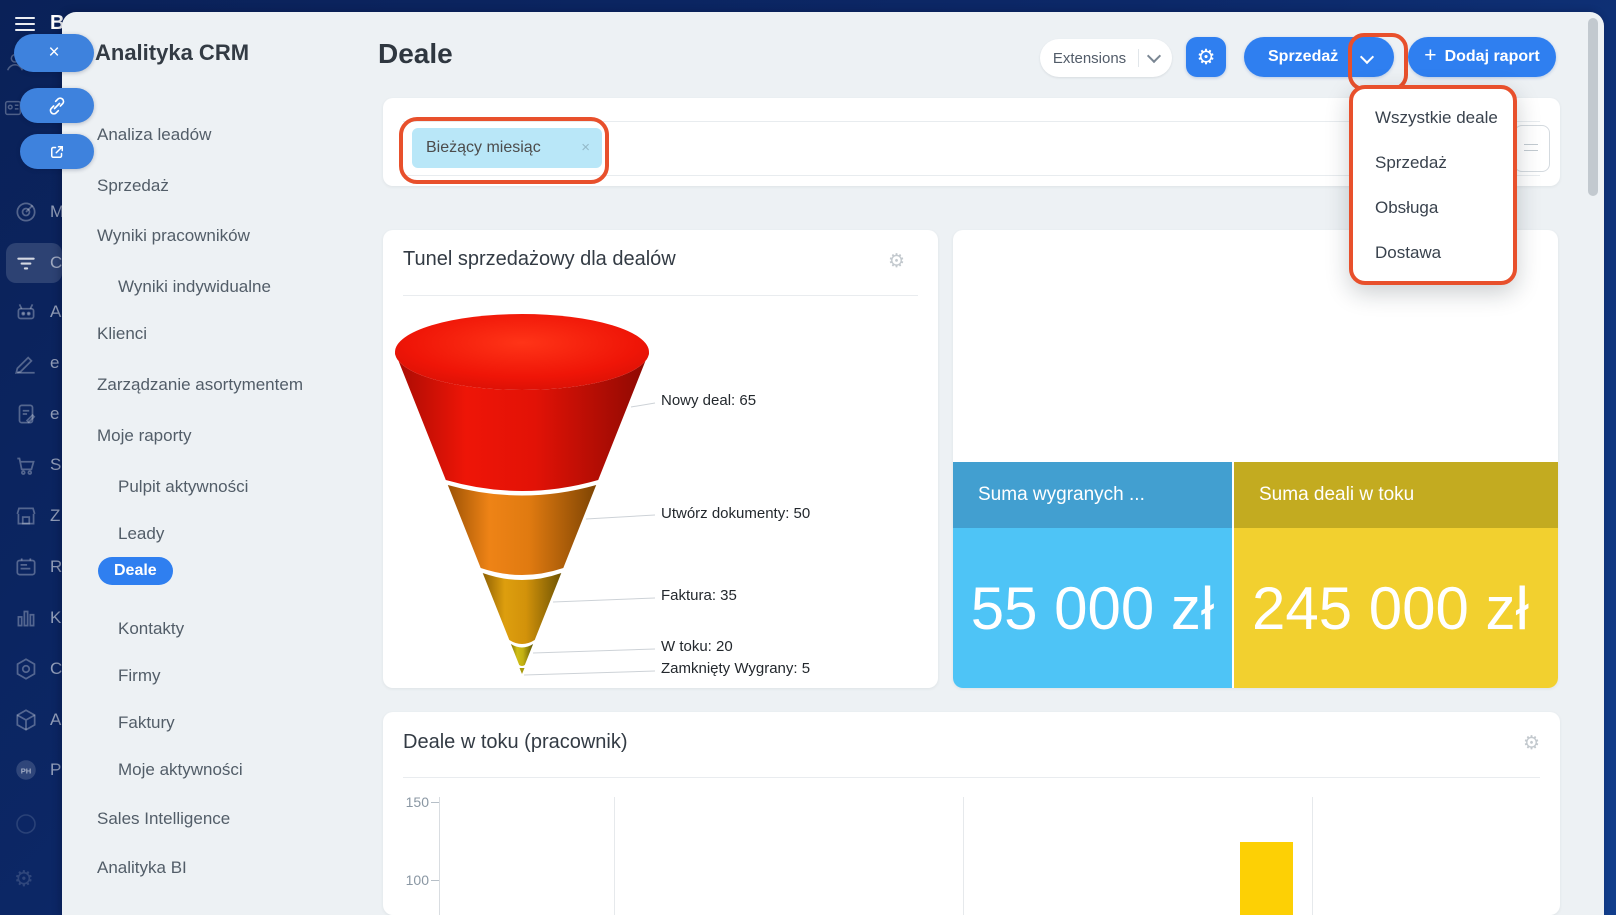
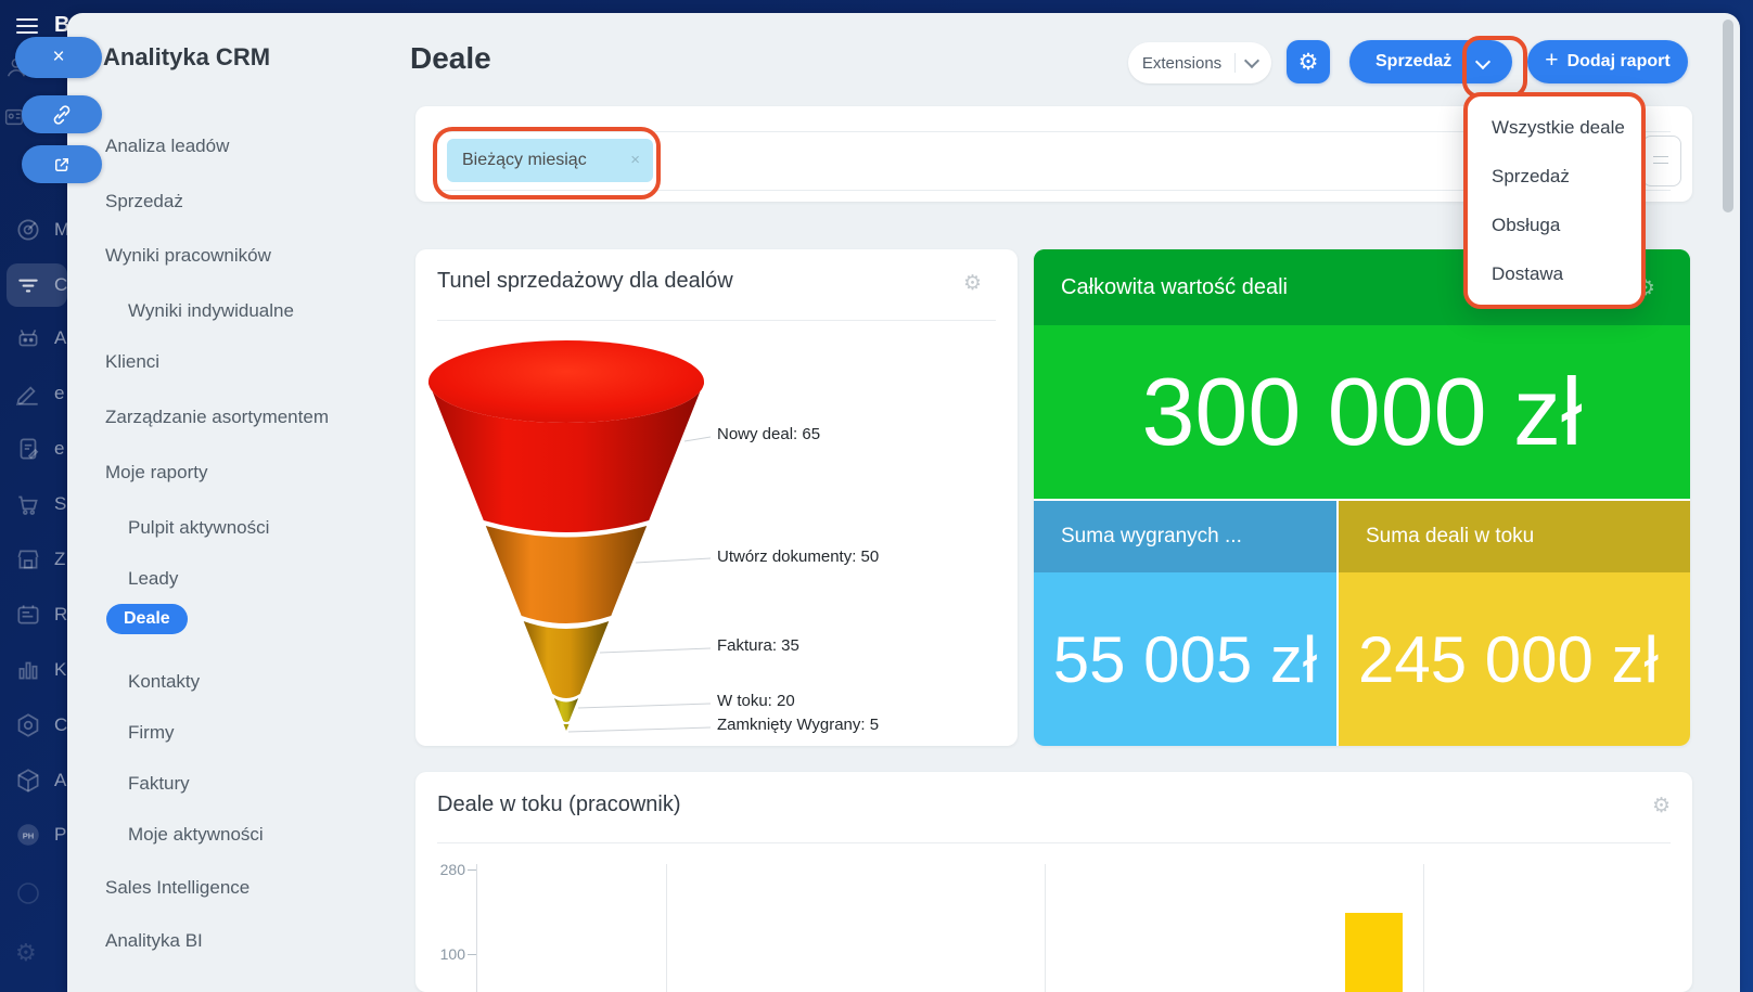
  B
  ×
  M
  C
  A
  e
  e
  S
  Z
  R
  K
  C
  A
  PH
  P
  ⚙
  Analityka CRM
  Analiza leadów
  Sprzedaż
  Wyniki pracowników
  Wyniki indywidualne
  Klienci
  Zarządzanie asortymentem
  Moje raporty
  Pulpit aktywności
  Leady
  Deale
  Kontakty
  Firmy
  Faktury
  Moje aktywności
  Sales Intelligence
  Analityka BI
  Deale
  Extensions
  ⚙
  Sprzedaż
  +
  Dodaj raport
  Bieżący miesiąc
  ×
  Tunel sprzedażowy dla dealów
  ⚙
  Nowy deal: 65
  Utwórz dokumenty: 50
  Faktura: 35
  W toku: 20
  Zamknięty Wygrany: 5
+ Całkowita wartość deali
+ 300 000 zł
  Suma wygranych ...
- 55 000 zł
+ 55 005 zł
  Suma deali w toku
  245 000 zł
  Deale w toku (pracownik)
  ⚙
- 150
+ 280
  100
  Wszystkie deale
  Sprzedaż
  Obsługa
  Dostawa
